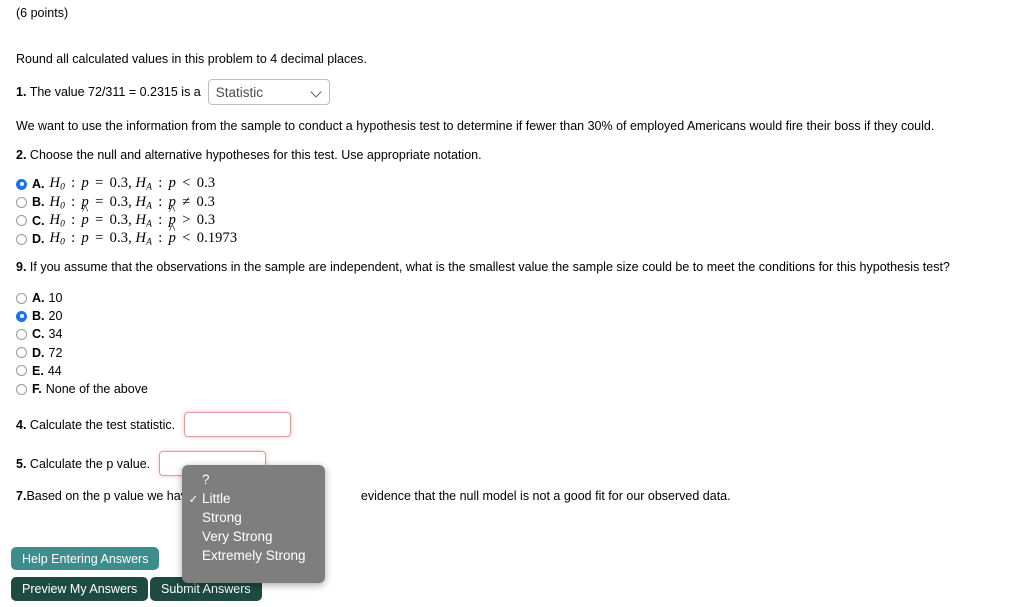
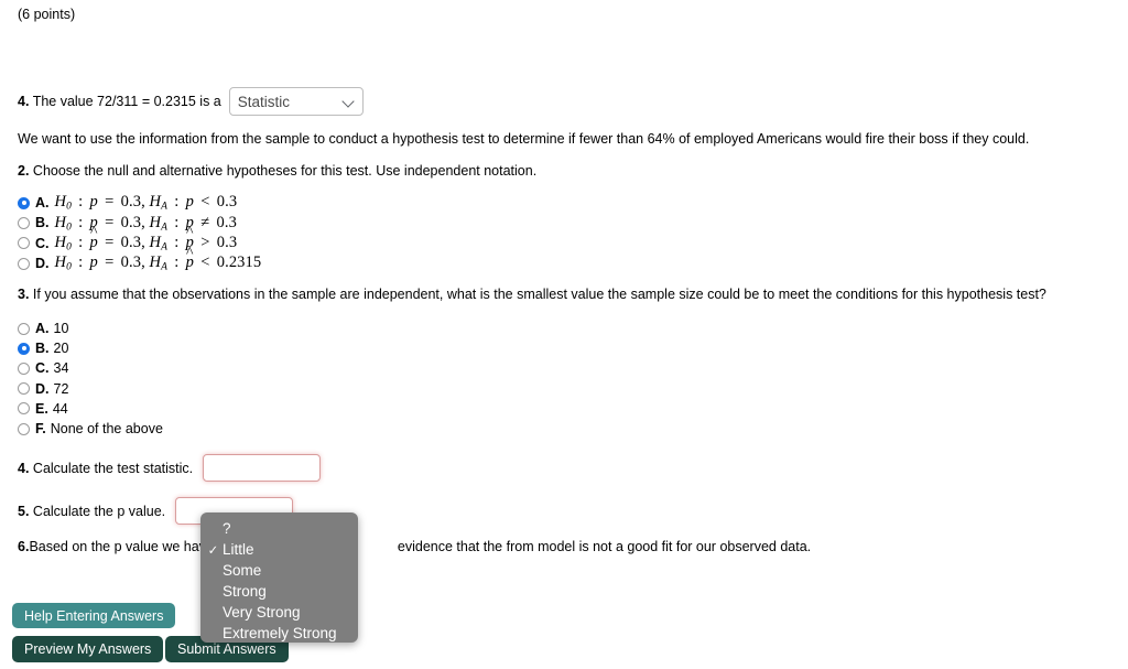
  (6 points)
- Round all calculated values in this problem to 4 decimal places.
- 1. The value 72/311 = 0.2315 is a
+ 4. The value 72/311 = 0.2315 is a
  Statistic
- We want to use the information from the sample to conduct a hypothesis test to determine if fewer than 30% of employed Americans would fire their boss if they could.
+ We want to use the information from the sample to conduct a hypothesis test to determine if fewer than 64% of employed Americans would fire their boss if they could.
- 2. Choose the null and alternative hypotheses for this test. Use appropriate notation.
+ 2. Choose the null and alternative hypotheses for this test. Use independent notation.
  A.
  H0 : p = 0.3, HA : p < 0.3
  B.
  H0 : p = 0.3, HA : p ≠ 0.3
  C.
  H0 : p = 0.3, HA : p > 0.3
  D.
- H0 : p = 0.3, HA : p < 0.1973
+ H0 : p = 0.3, HA : p < 0.2315
- 9. If you assume that the observations in the sample are independent, what is the smallest value the sample size could be to meet the conditions for this hypothesis test?
+ 3. If you assume that the observations in the sample are independent, what is the smallest value the sample size could be to meet the conditions for this hypothesis test?
  A.
  10
  B.
  20
  C.
  34
  D.
  72
  E.
  44
  F.
  None of the above
  4. Calculate the test statistic.
  5. Calculate the p value.
- 7.
+ 6.
  Based on the p value we ha
- evidence that the null model is not a good fit for our observed data.
+ evidence that the from model is not a good fit for our observed data.
  ?
  ✓
  Little
+ Some
  Strong
  Very Strong
  Extremely Strong
  Help Entering Answers
  Preview My Answers
  Submit Answers
